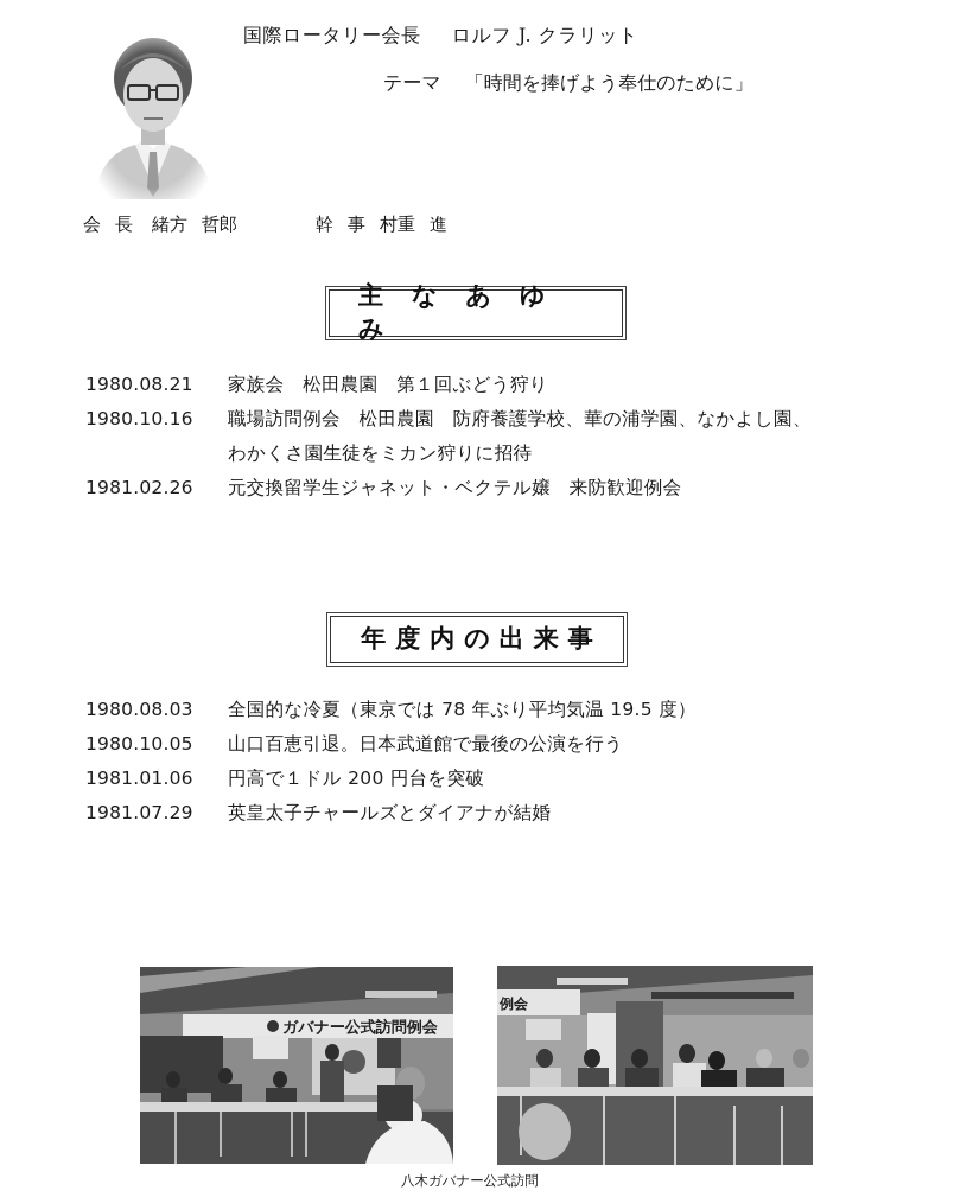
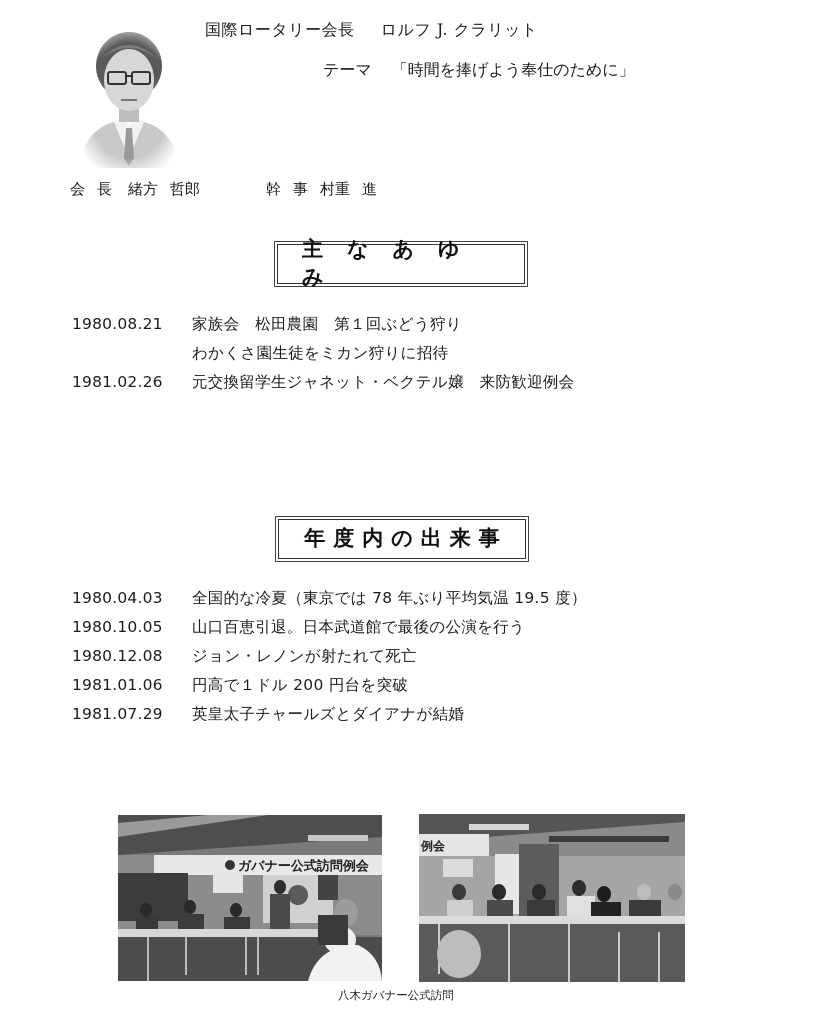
  国際ロータリー会長 ロルフ J. クラリット
  テーマ 「時間を捧げよう奉仕のために」
  会 長 緒方 哲郎 幹 事 村重 進
  主なあゆみ
  1980.08.21
  家族会 松田農園 第１回ぶどう狩り
- 1980.10.16
- 職場訪問例会 松田農園 防府養護学校、華の浦学園、なかよし園、
  わかくさ園生徒をミカン狩りに招待
  1981.02.26
  元交換留学生ジャネット・ベクテル嬢 来防歓迎例会
  年度内の出来事
- 1980.08.03
+ 1980.04.03
  全国的な冷夏（東京では 78 年ぶり平均気温 19.5 度）
  1980.10.05
  山口百恵引退。日本武道館で最後の公演を行う
+ 1980.12.08
+ ジョン・レノンが射たれて死亡
  1981.01.06
  円高で１ドル 200 円台を突破
  1981.07.29
  英皇太子チャールズとダイアナが結婚
  ガバナー公式訪問例会
  例会
  八木ガバナー公式訪問
